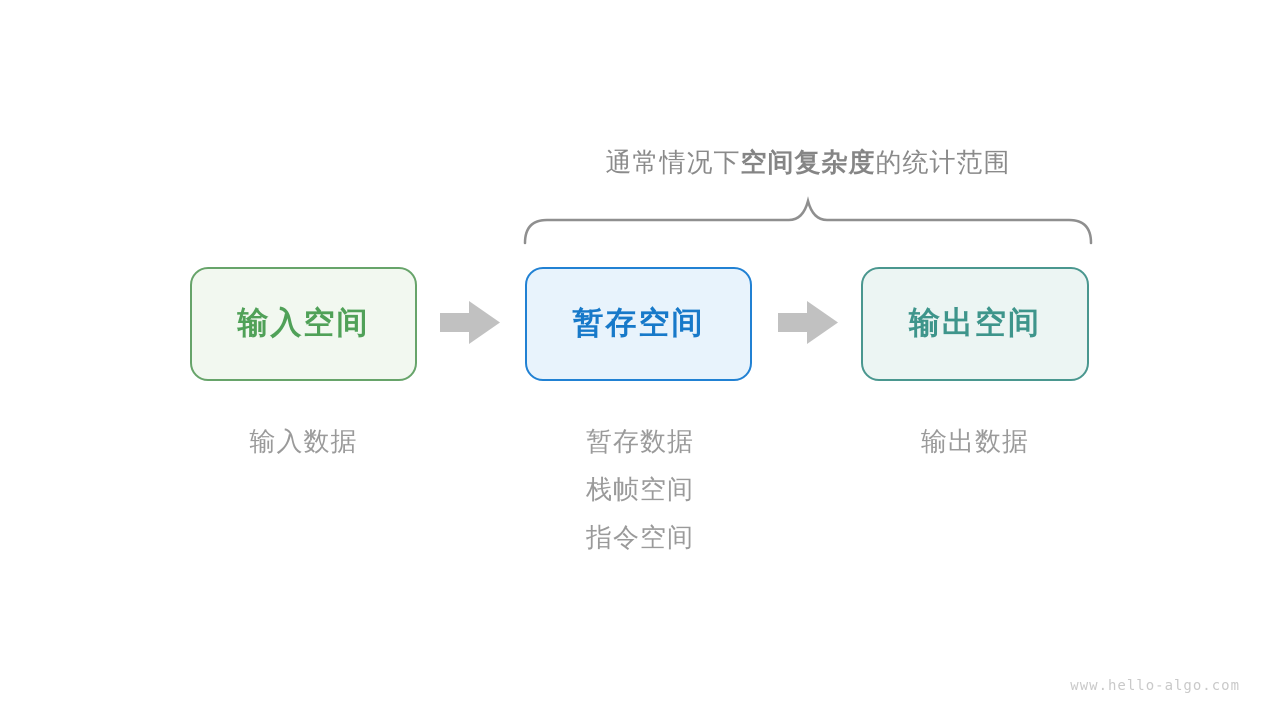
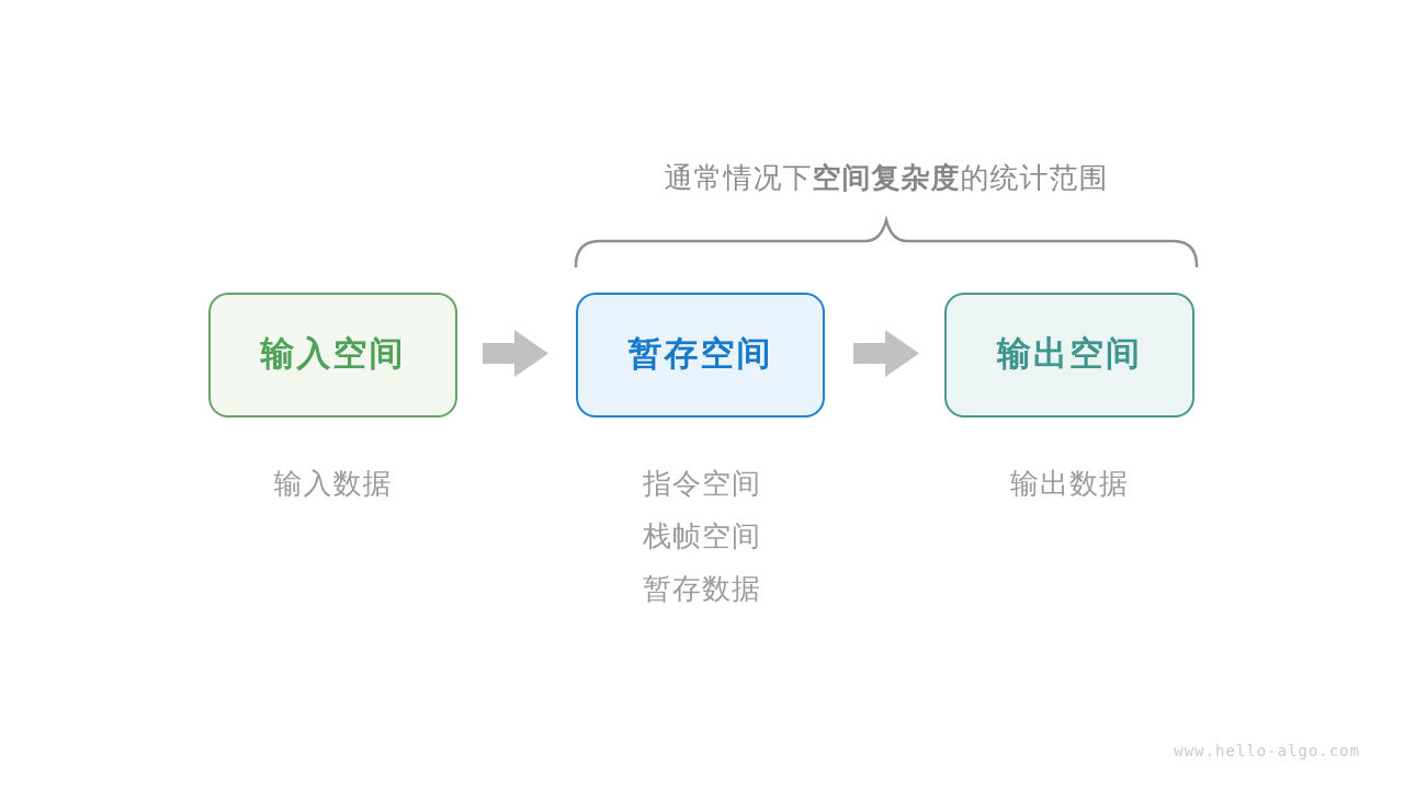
  通常情况下空间复杂度的统计范围
  输入空间
  暂存空间
  输出空间
  输入数据
- 暂存数据
+ 指令空间
  栈帧空间
- 指令空间
+ 暂存数据
  输出数据
  www.hello-algo.com
